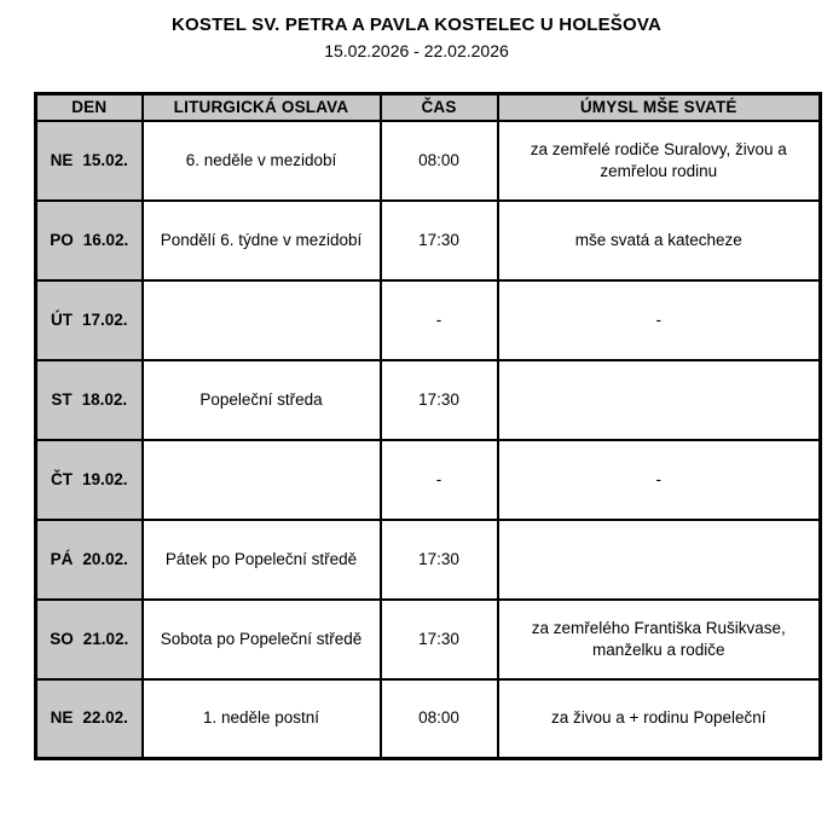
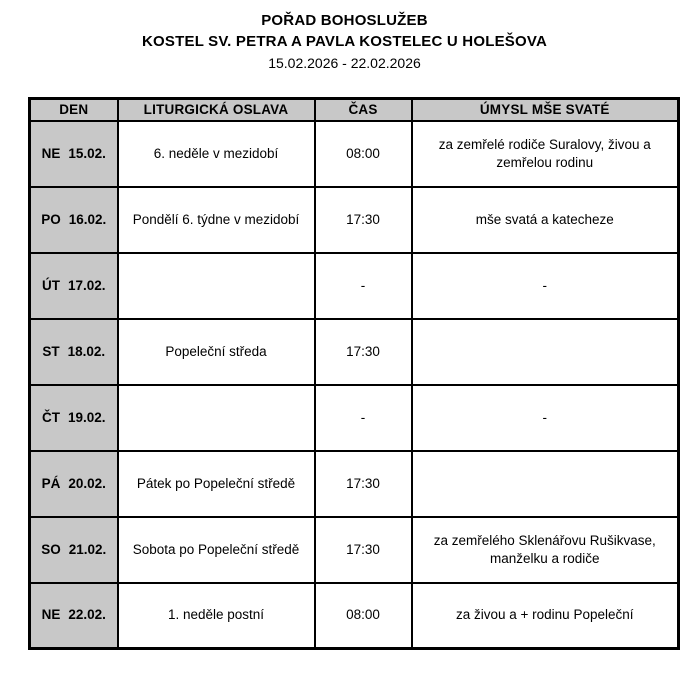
+ POŘAD BOHOSLUŽEB
  KOSTEL SV. PETRA A PAVLA KOSTELEC U HOLEŠOVA
  15.02.2026 - 22.02.2026
  DEN	LITURGICKÁ OSLAVA	ČAS	ÚMYSL MŠE SVATÉ
  NE 15.02.	6. neděle v mezidobí	08:00	za zemřelé rodiče Suralovy, živou a zemřelou rodinu
  PO 16.02.	Pondělí 6. týdne v mezidobí	17:30	mše svatá a katecheze
  ÚT 17.02.		-	-
  ST 18.02.	Popeleční středa	17:30
  ČT 19.02.		-	-
  PÁ 20.02.	Pátek po Popeleční středě	17:30
- SO 21.02.	Sobota po Popeleční středě	17:30	za zemřelého Františka Rušikvase, manželku a rodiče
+ SO 21.02.	Sobota po Popeleční středě	17:30	za zemřelého Sklenářovu Rušikvase, manželku a rodiče
  NE 22.02.	1. neděle postní	08:00	za živou a + rodinu Popeleční
